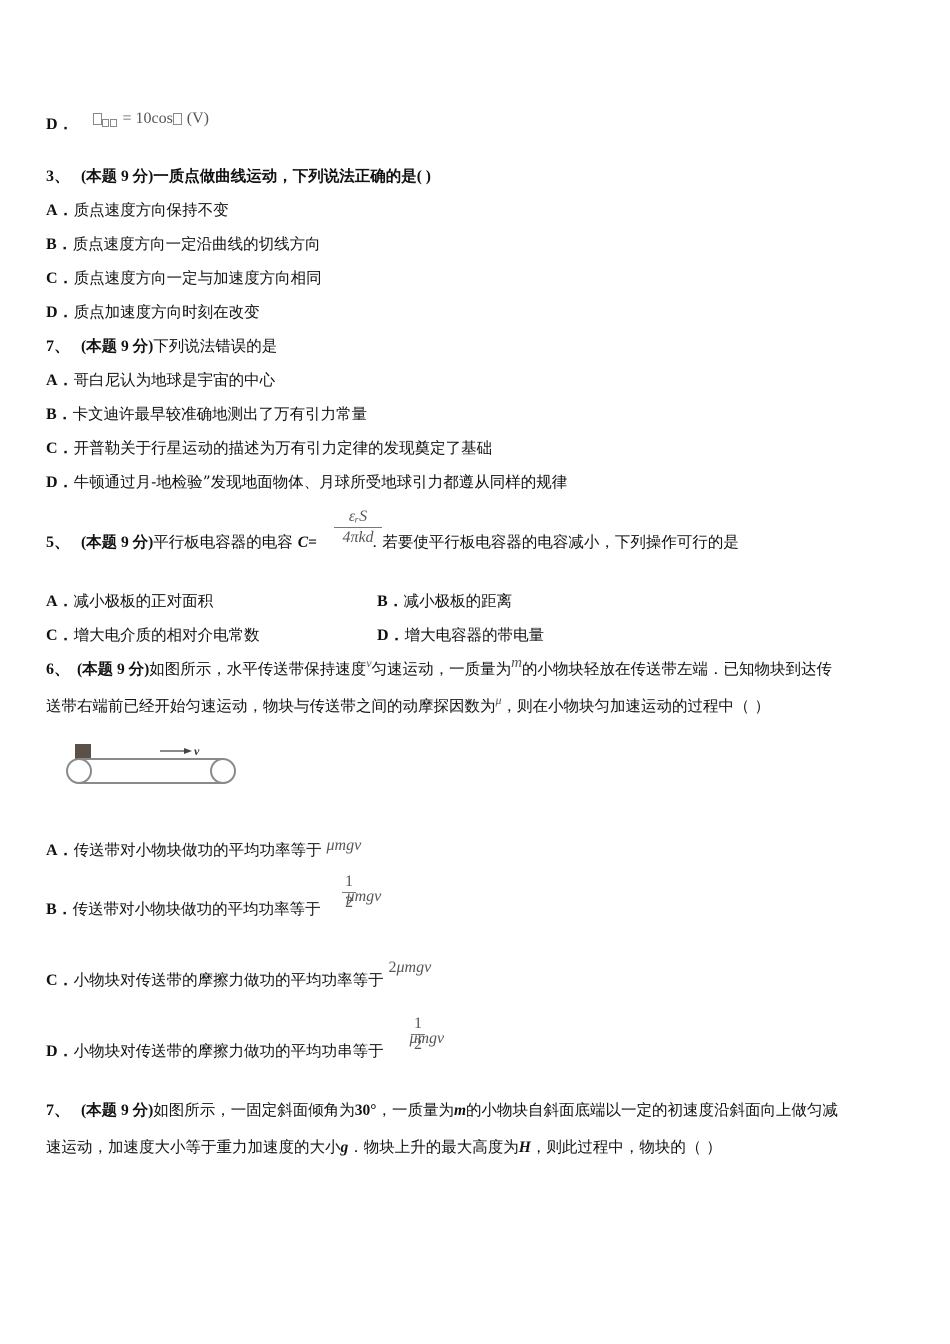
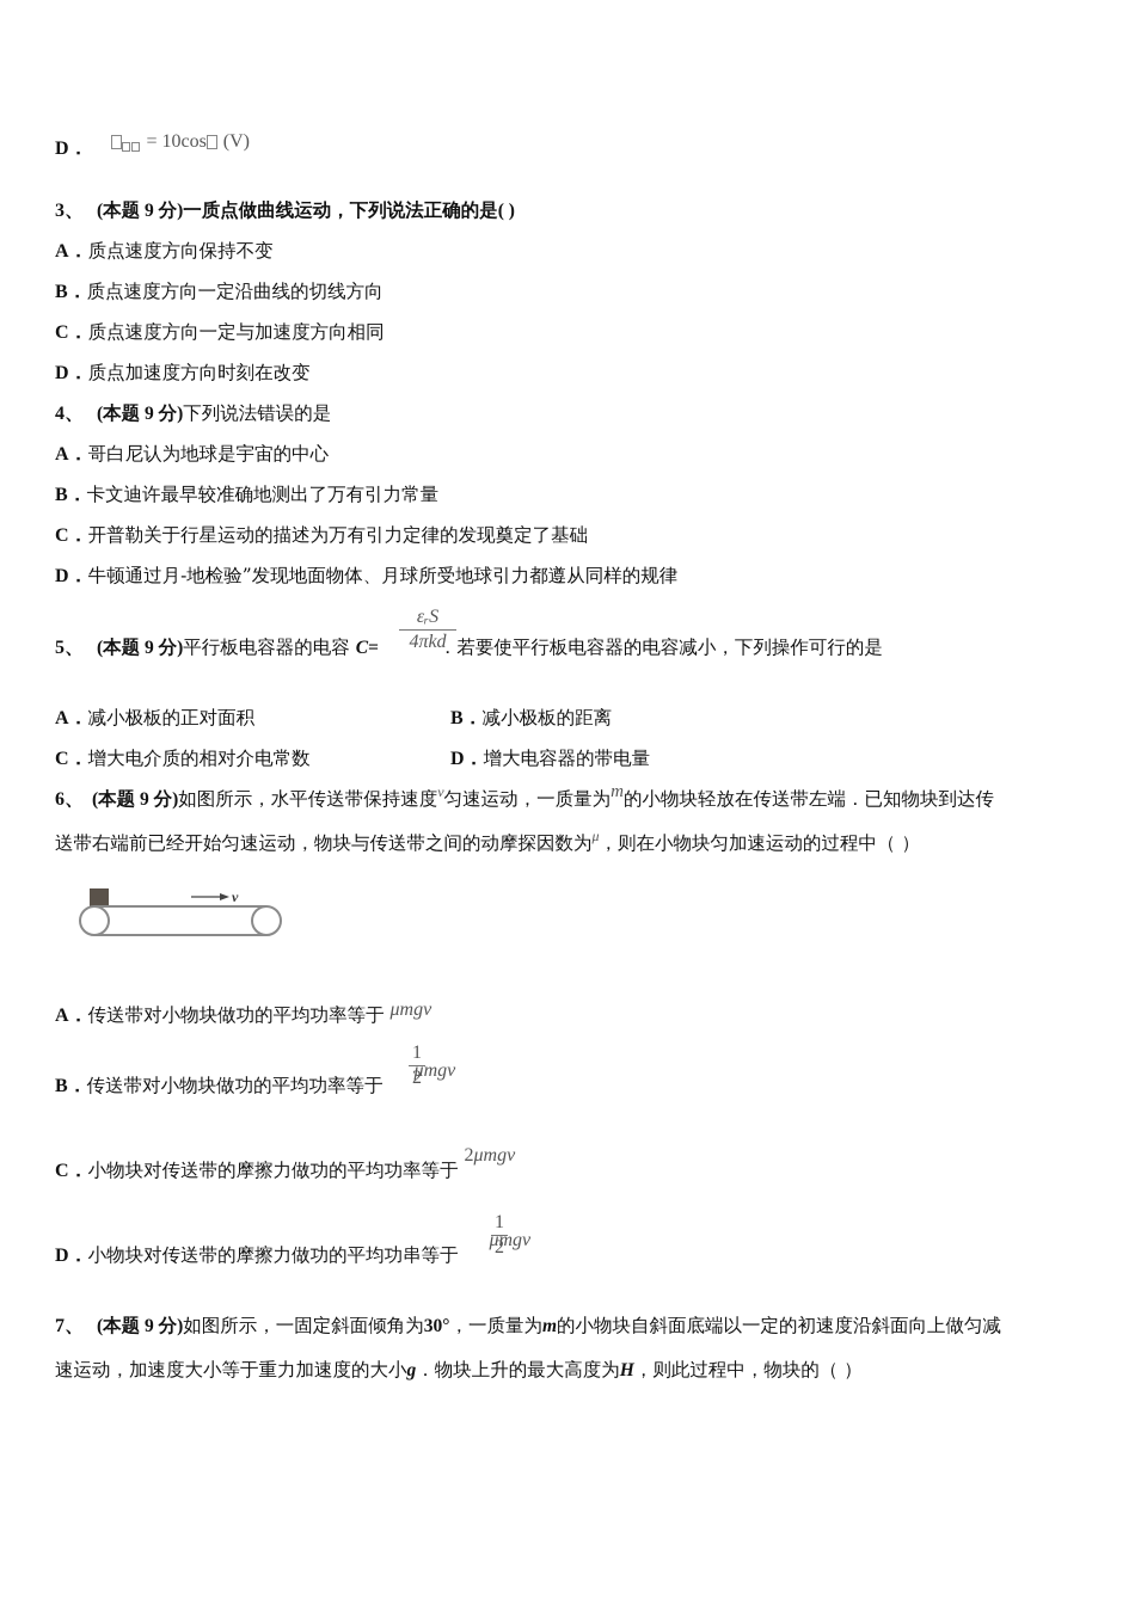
  D． = 10cos (V)
  3、 (本题 9 分)一质点做曲线运动，下列说法正确的是( )
  A．质点速度方向保持不变
  B．质点速度方向一定沿曲线的切线方向
  C．质点速度方向一定与加速度方向相同
  D．质点加速度方向时刻在改变
- 7、 (本题 9 分)下列说法错误的是
+ 4、 (本题 9 分)下列说法错误的是
  A．哥白尼认为地球是宇宙的中心
  B．卡文迪许最早较准确地测出了万有引力常量
  C．开普勒关于行星运动的描述为万有引力定律的发现奠定了基础
  D．牛顿通过月-地检验”发现地面物体、月球所受地球引力都遵从同样的规律
  5、 (本题 9 分)平行板电容器的电容 C= ．若要使平行板电容器的电容减小，下列操作可行的是
  εᵣS
  4πkd
  A．减小极板的正对面积
  B．减小极板的距离
  C．增大电介质的相对介电常数
  D．增大电容器的带电量
  6、 (本题 9 分)如图所示，水平传送带保持速度v匀速运动，一质量为m的小物块轻放在传送带左端．已知物块到达传
  送带右端前已经开始匀速运动，物块与传送带之间的动摩探因数为μ，则在小物块匀加速运动的过程中（ ）
  v
  A．传送带对小物块做功的平均功率等于 μmgv
  B．传送带对小物块做功的平均功率等于 μmgv
  1
  2
  C．小物块对传送带的摩擦力做功的平均功率等于 2μmgv
  D．小物块对传送带的摩擦力做功的平均功串等于 μmgv
  1
  2
  7、 (本题 9 分)如图所示，一固定斜面倾角为30°，一质量为m的小物块自斜面底端以一定的初速度沿斜面向上做匀减
  速运动，加速度大小等于重力加速度的大小g．物块上升的最大高度为H，则此过程中，物块的（ ）
